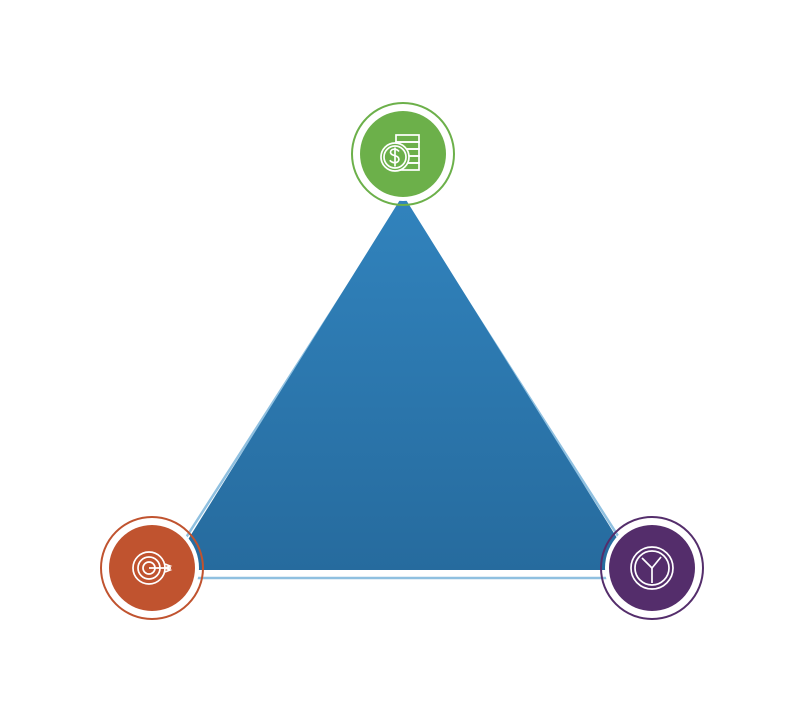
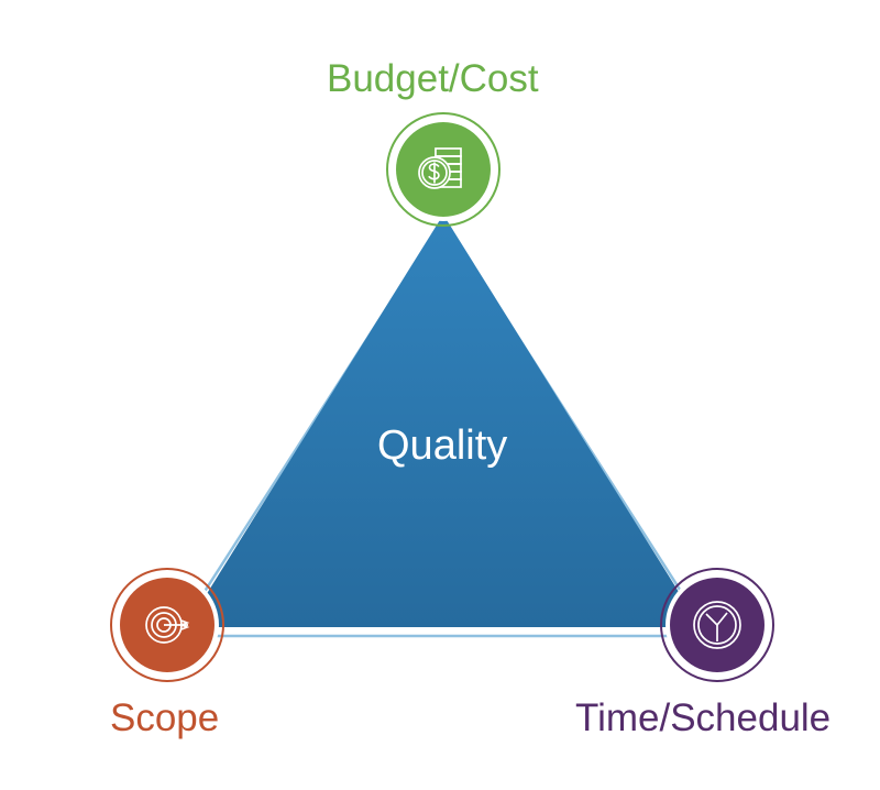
+ Budget/Cost
+ Scope
+ Time/Schedule
+ Quality
